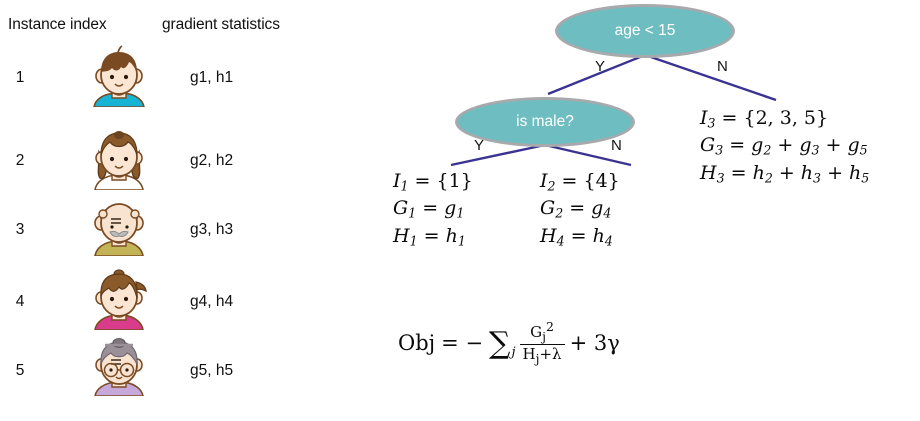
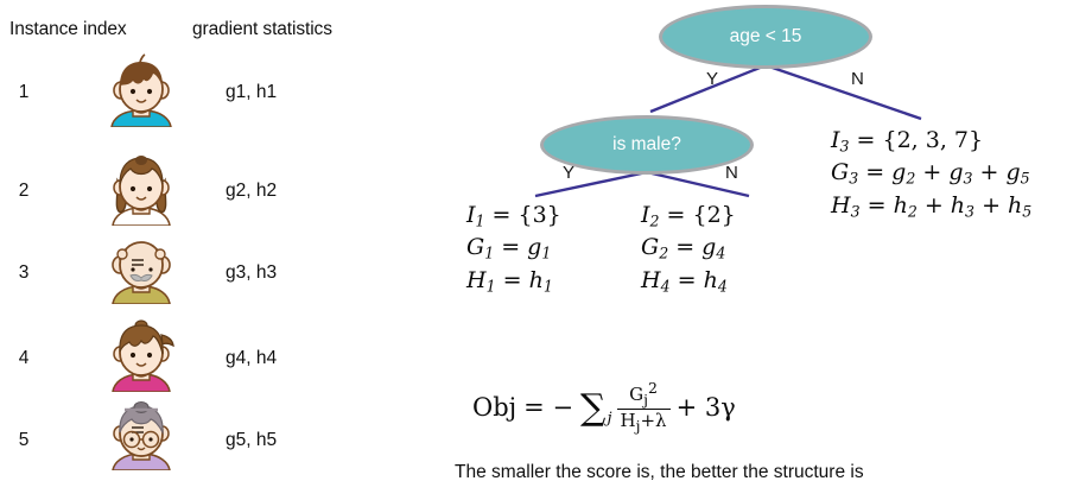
  Instance index
  gradient statistics
  1
  g1, h1
  2
  g2, h2
  3
  g3, h3
  4
  g4, h4
  5
  g5, h5
  age < 15
  is male?
  Y
  N
  Y
  N
- I1 = {1}
+ I1 = {3}
  G1 = g1
  H1 = h1
- I2 = {4}
+ I2 = {2}
  G2 = g4
  H4 = h4
- I3 = {2, 3, 5}
+ I3 = {2, 3, 7}
  G3 = g2 + g3 + g5
  H3 = h2 + h3 + h5
  Obj
  = −
  ∑
  j
  Gj2
  Hj+λ
  + 3γ
+ The smaller the score is, the better the structure is
